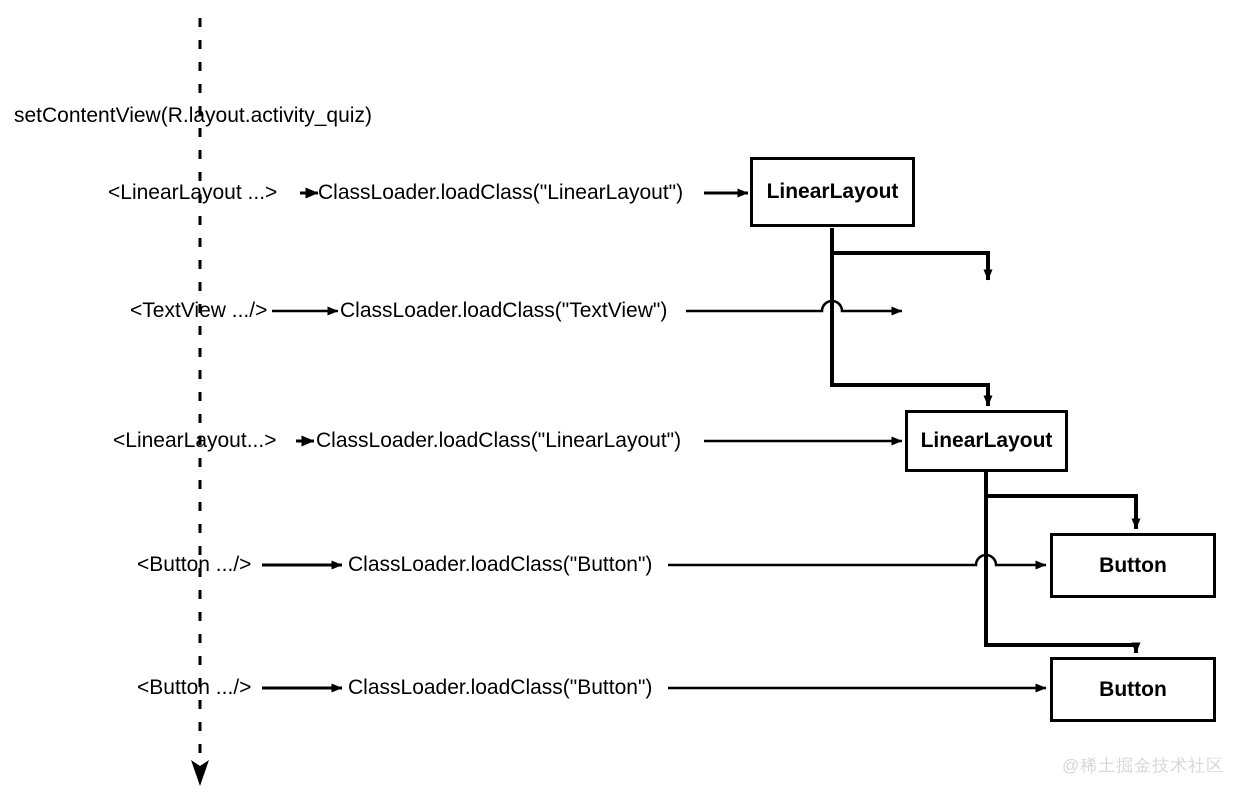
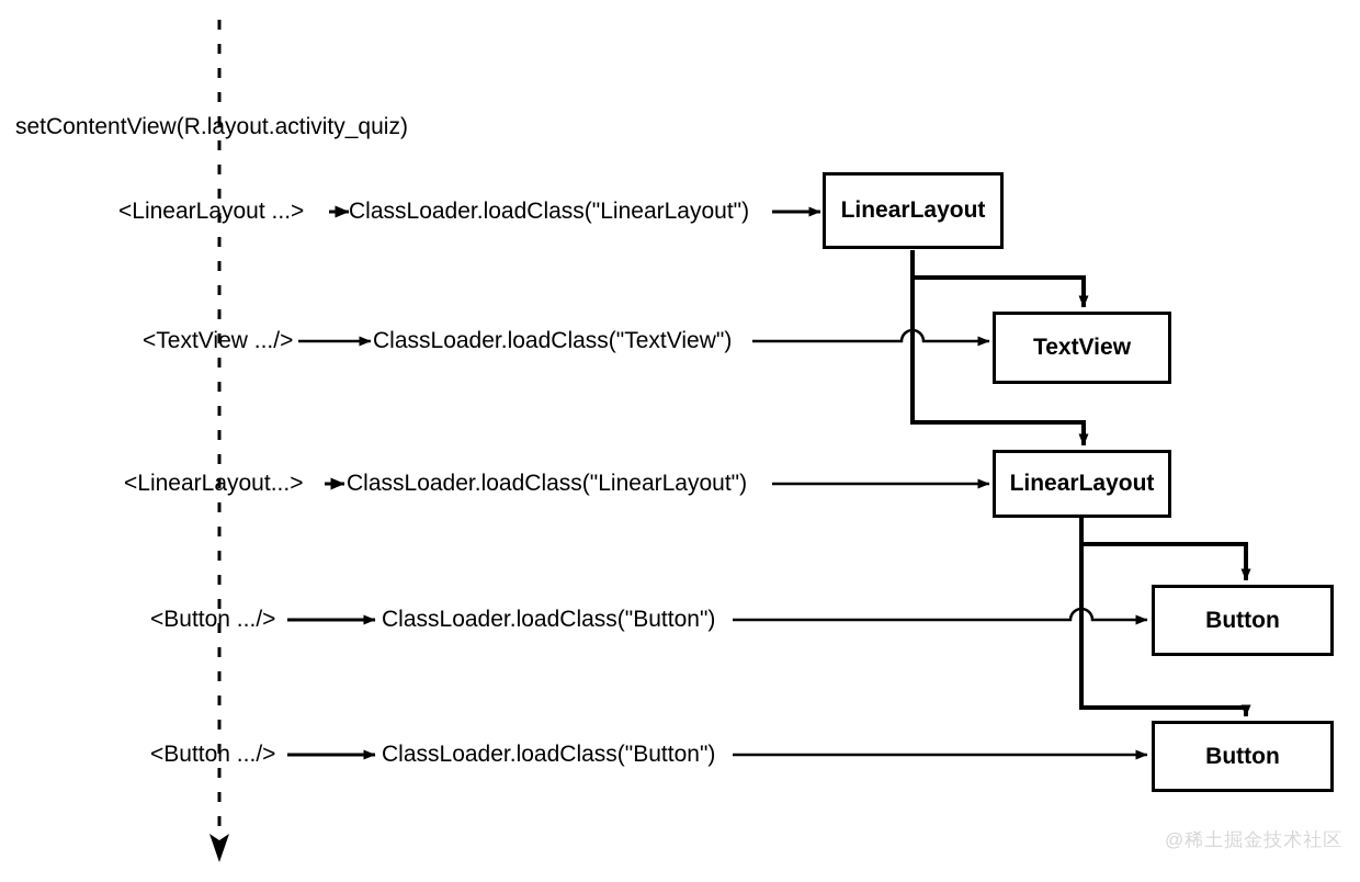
  setContentView(R.layout.activity_quiz)
  <LinearLayout ...>
  ClassLoader.loadClass("LinearLayout")
  LinearLayout
  <TextView .../>
  ClassLoader.loadClass("TextView")
+ TextView
  <LinearLayout...>
  ClassLoader.loadClass("LinearLayout")
  LinearLayout
  <Button .../>
  ClassLoader.loadClass("Button")
  Button
  <Button .../>
  ClassLoader.loadClass("Button")
  Button
  @稀土掘金技术社区
